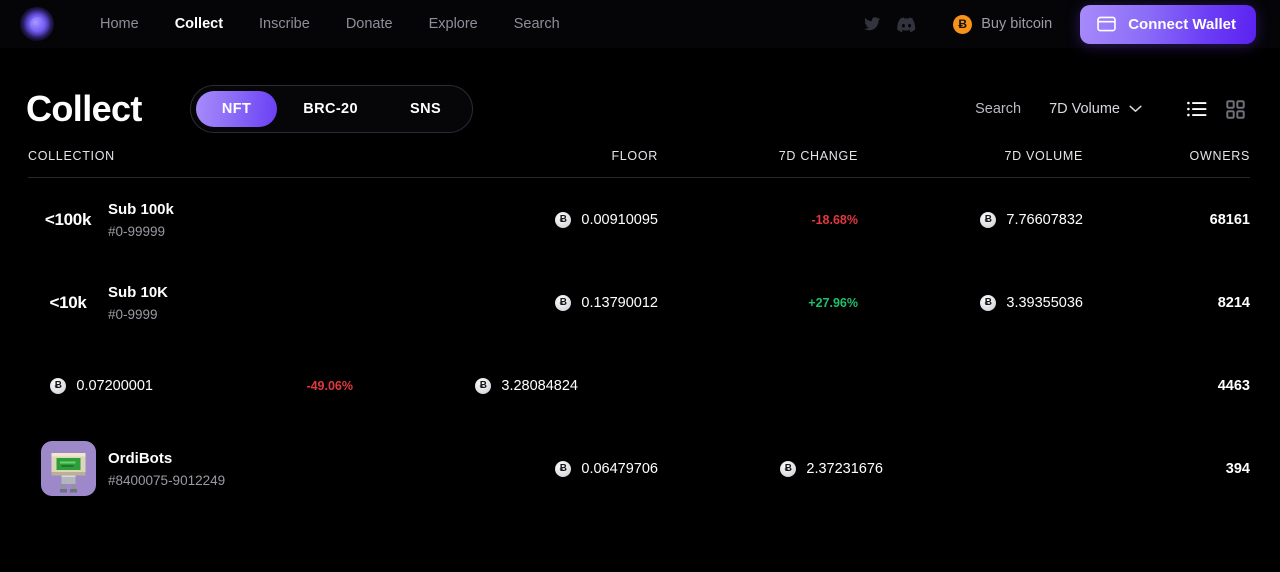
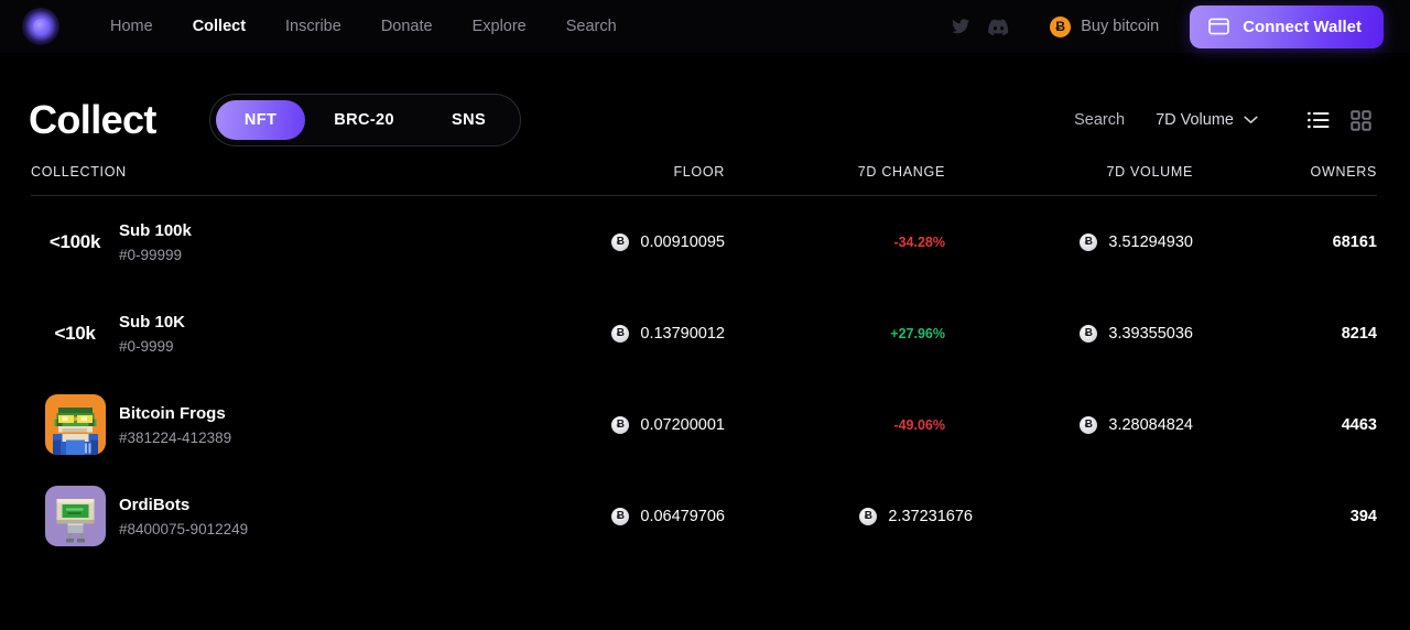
  Home
  Collect
  Inscribe
  Donate
  Explore
  Search
  Ƀ
  Buy bitcoin
  Connect Wallet
  Collect
  NFT
  BRC-20
  SNS
  Search
  7D Volume
  COLLECTION
  FLOOR
  7D CHANGE
  7D VOLUME
  OWNERS
  <100k
  Sub 100k
  #0-99999
  Ƀ
  0.00910095
- -18.68%
+ -34.28%
  Ƀ
- 7.76607832
+ 3.51294930
  68161
  <10k
  Sub 10K
  #0-9999
  Ƀ
  0.13790012
  +27.96%
  Ƀ
  3.39355036
  8214
+ Bitcoin Frogs
+ #381224-412389
  Ƀ
  0.07200001
  -49.06%
  Ƀ
  3.28084824
  4463
  OrdiBots
  #8400075-9012249
  Ƀ
  0.06479706
  Ƀ
  2.37231676
  394
